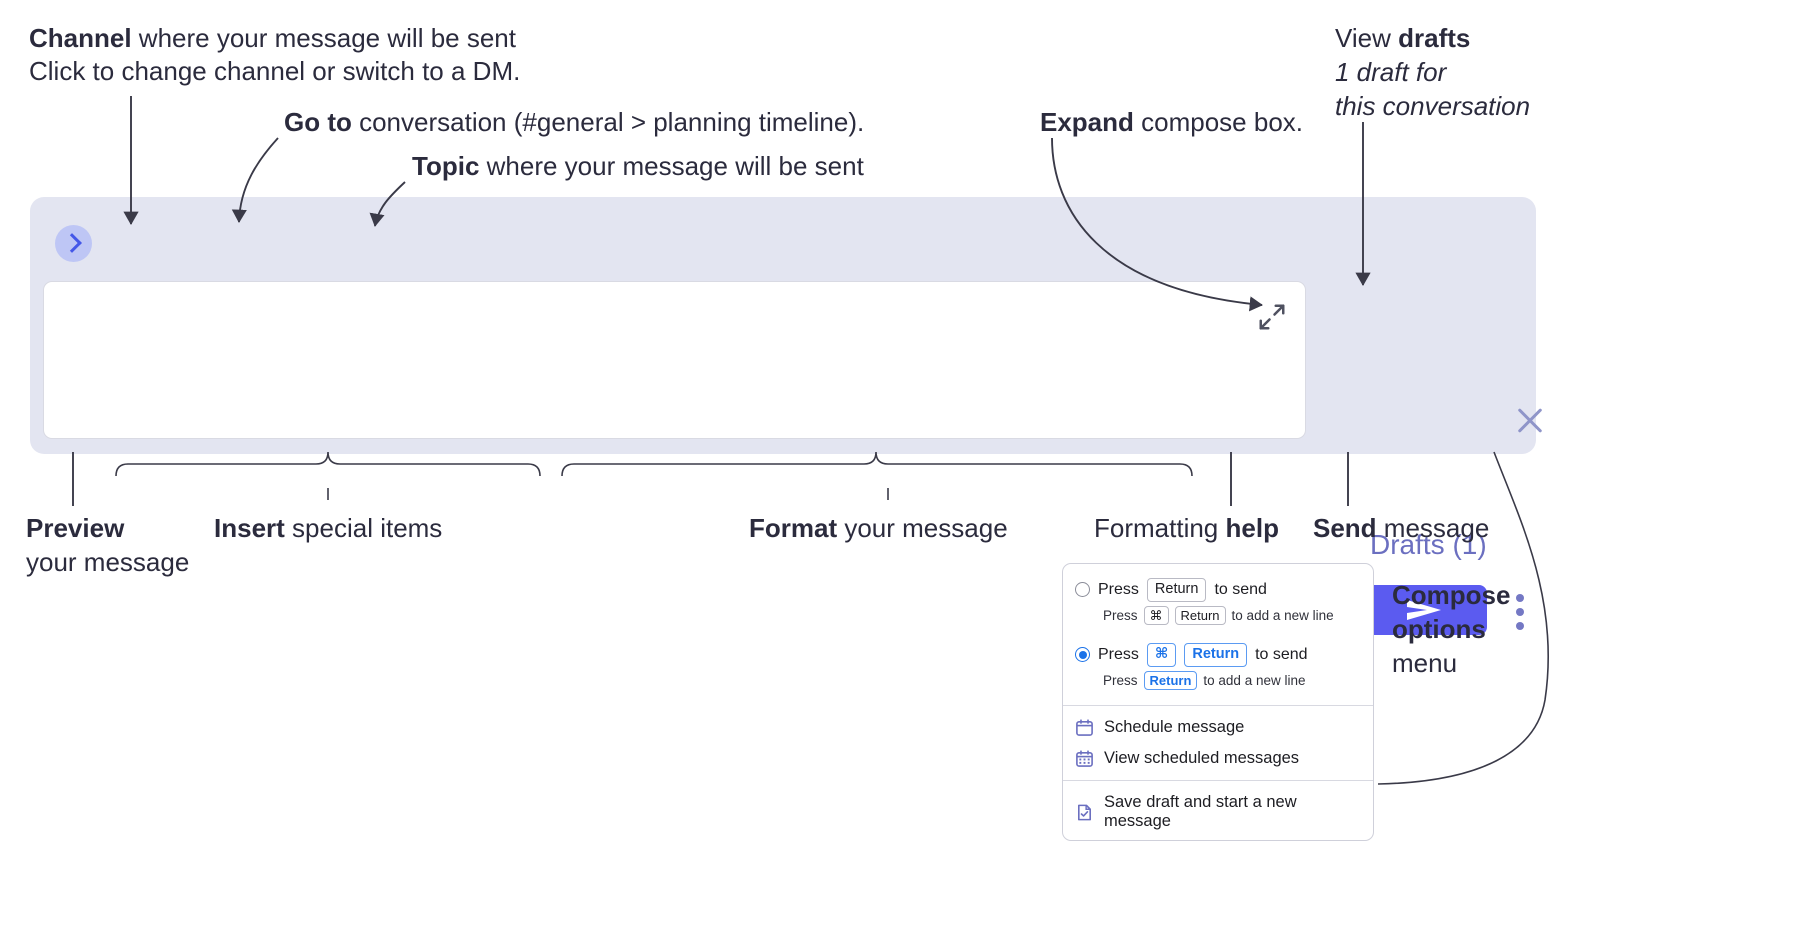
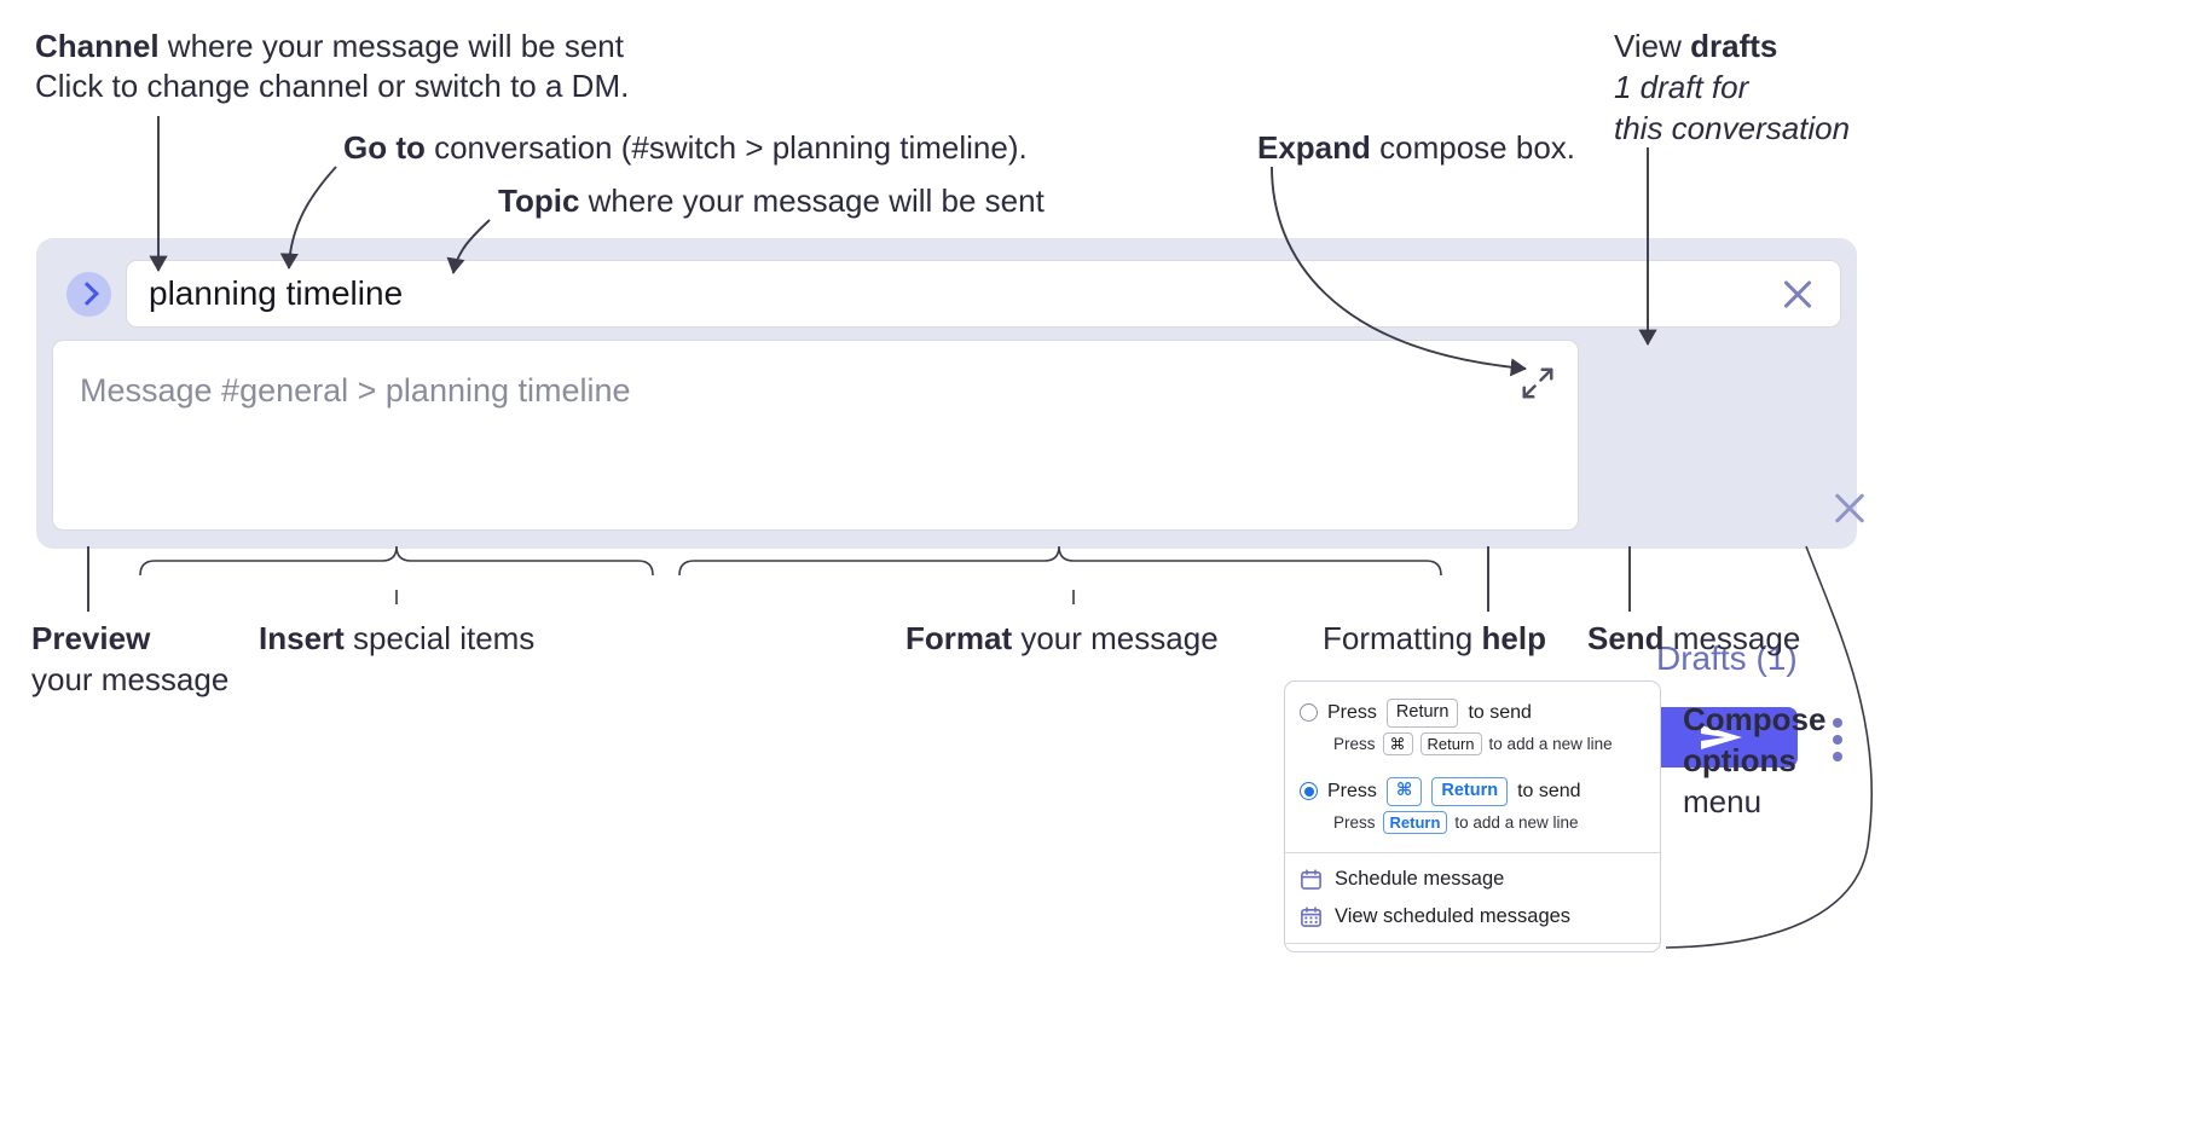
  Channel where your message will be sent
  Click to change channel or switch to a DM.
- Go to conversation (#general > planning timeline).
+ Go to conversation (#switch > planning timeline).
  Topic where your message will be sent
  Expand compose box.
  View drafts
  1 draft for
  this conversation
+ planning timeline
+ Message #general > planning timeline
  Drafts (1)
  Preview
  your message
  Insert special items
  Format your message
  Formatting help
  Send message
  Compose
  options
  menu
  Press
  Return
  to send
  Press
  ⌘
  Return
  to add a new line
  Press
  ⌘
  Return
  to send
  Press
  Return
  to add a new line
  Schedule message
  View scheduled messages
- Save draft and start a new message
